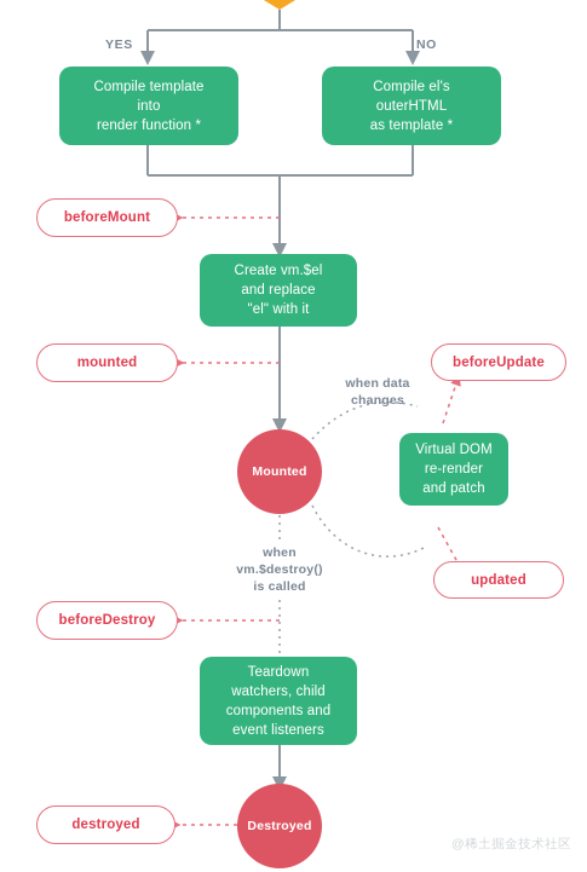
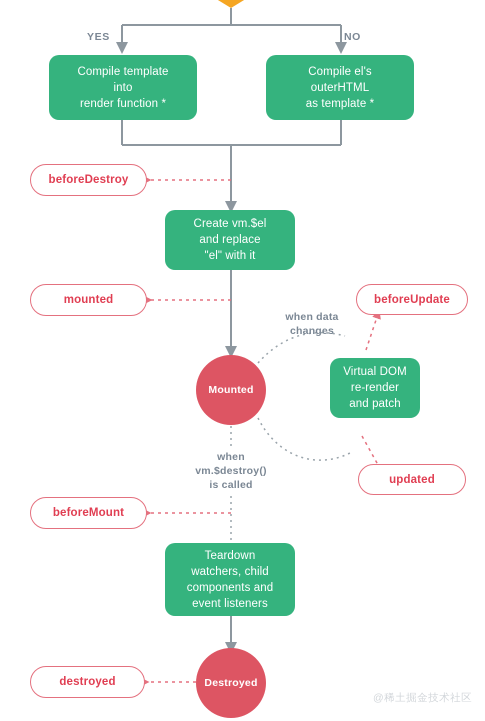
  YES
  NO
  Compile template
  into
  render function *
  Compile el's
  outerHTML
  as template *
  Create vm.$el
  and replace
  "el" with it
  Virtual DOM
  re-render
  and patch
  Teardown
  watchers, child
  components and
  event listeners
- beforeMount
+ beforeDestroy
  mounted
  beforeUpdate
  updated
- beforeDestroy
+ beforeMount
  destroyed
  Mounted
  Destroyed
  when data
  changes
  when
  vm.$destroy()
  is called
  @稀土掘金技术社区
